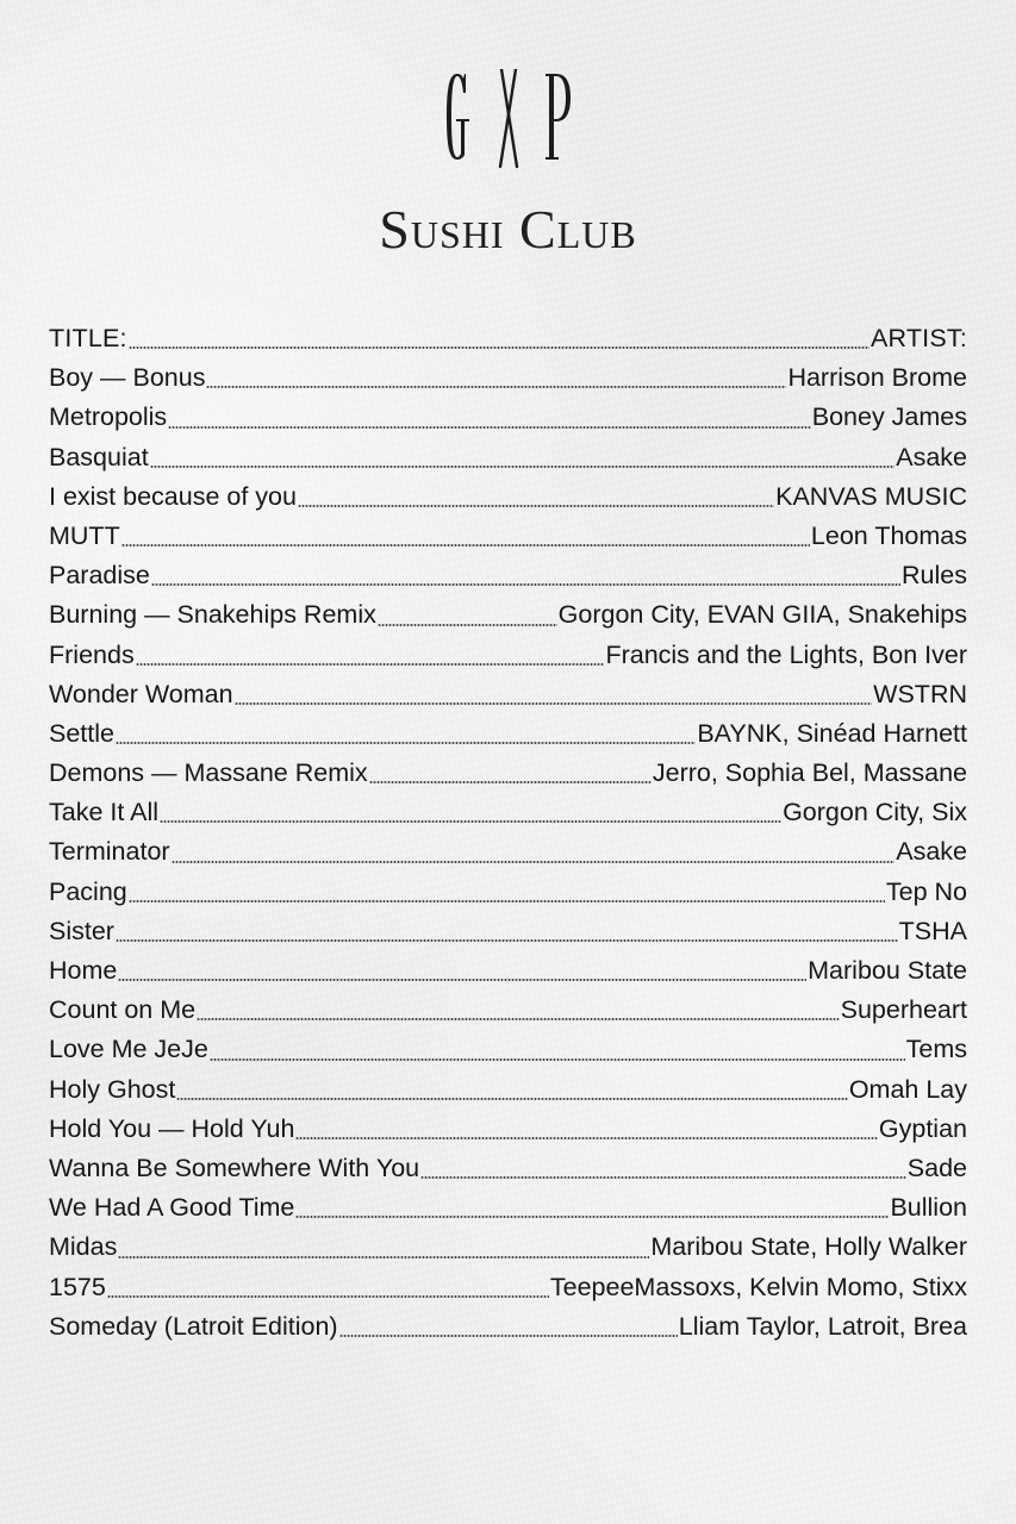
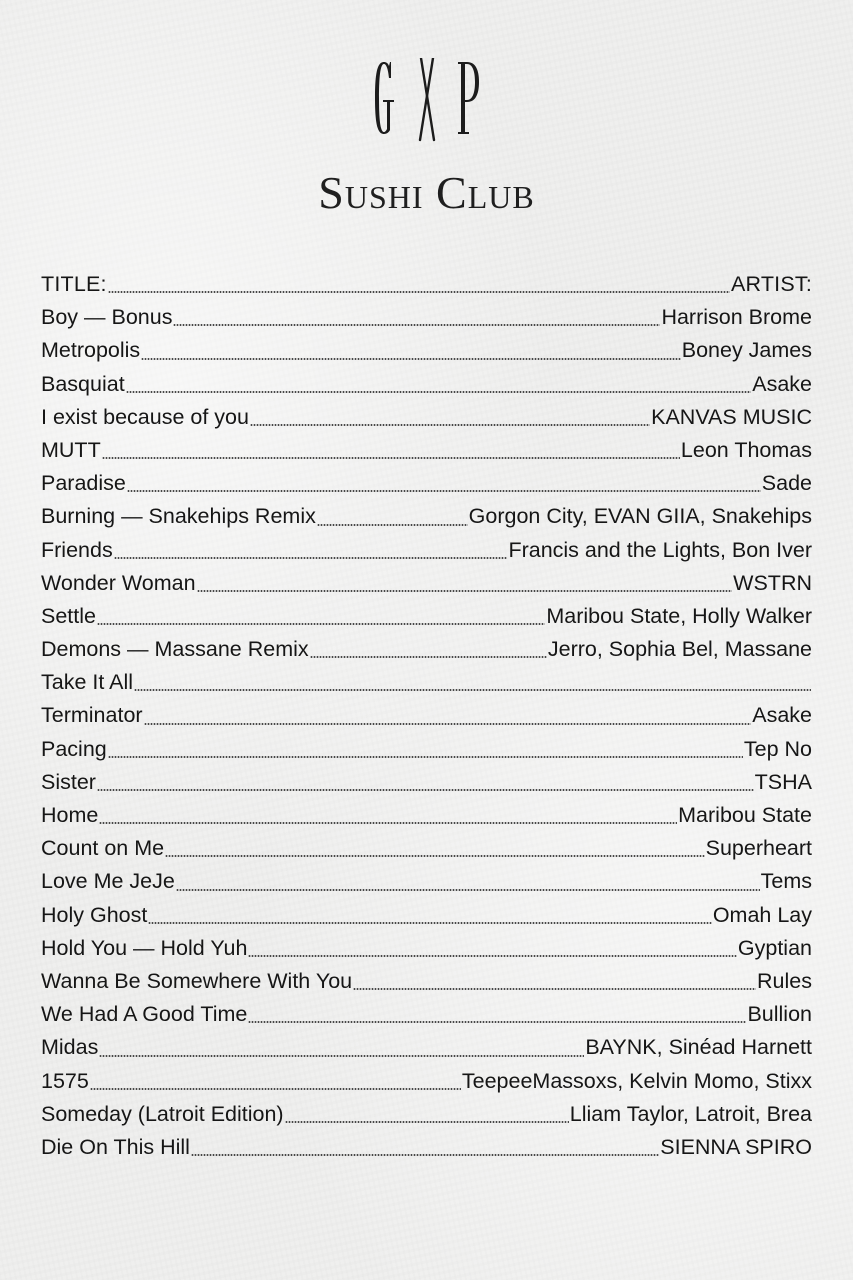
  Sushi Club
  TITLE:
  ARTIST:
  Boy — Bonus
  Harrison Brome
  Metropolis
  Boney James
  Basquiat
  Asake
  I exist because of you
  KANVAS MUSIC
  MUTT
  Leon Thomas
  Paradise
- Rules
+ Sade
  Burning — Snakehips Remix
  Gorgon City, EVAN GIIA, Snakehips
  Friends
  Francis and the Lights, Bon Iver
  Wonder Woman
  WSTRN
  Settle
- BAYNK, Sinéad Harnett
+ Maribou State, Holly Walker
  Demons — Massane Remix
  Jerro, Sophia Bel, Massane
  Take It All
- Gorgon City, Six
  Terminator
  Asake
  Pacing
  Tep No
  Sister
  TSHA
  Home
  Maribou State
  Count on Me
  Superheart
  Love Me JeJe
  Tems
  Holy Ghost
  Omah Lay
  Hold You — Hold Yuh
  Gyptian
  Wanna Be Somewhere With You
- Sade
+ Rules
  We Had A Good Time
  Bullion
  Midas
- Maribou State, Holly Walker
+ BAYNK, Sinéad Harnett
  1575
  TeepeeMassoxs, Kelvin Momo, Stixx
  Someday (Latroit Edition)
  Lliam Taylor, Latroit, Brea
+ Die On This Hill
+ SIENNA SPIRO
